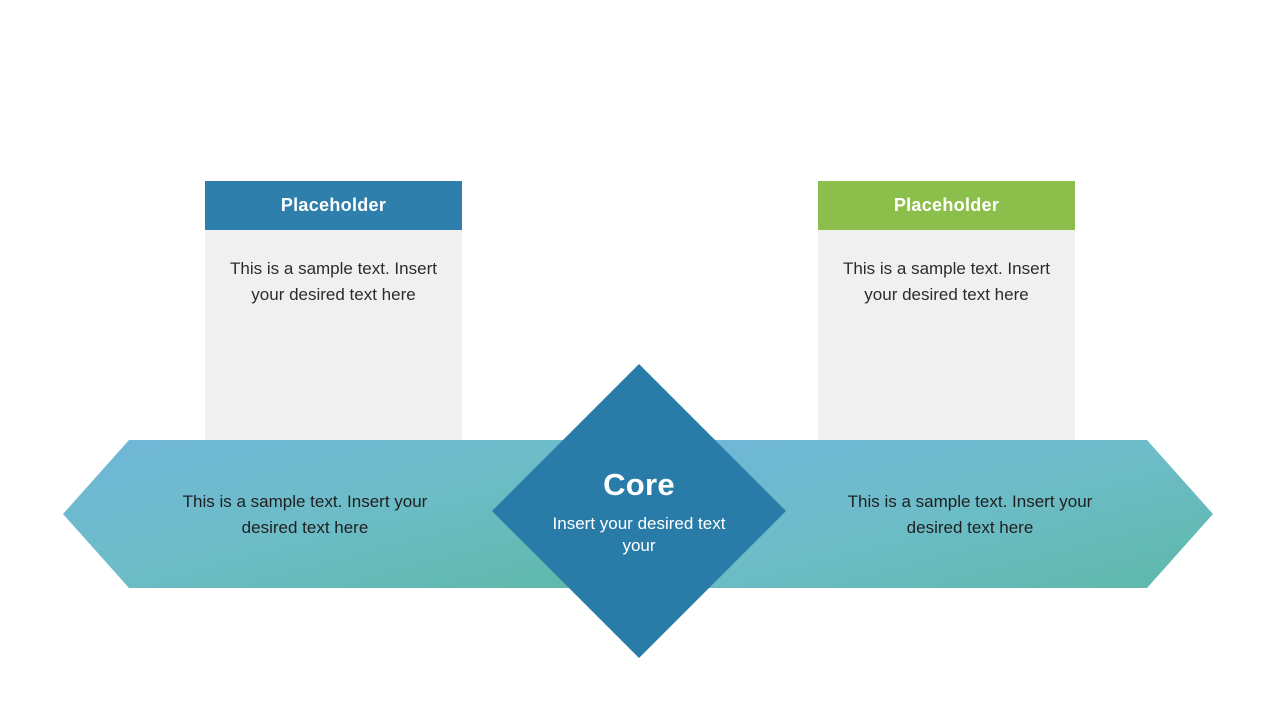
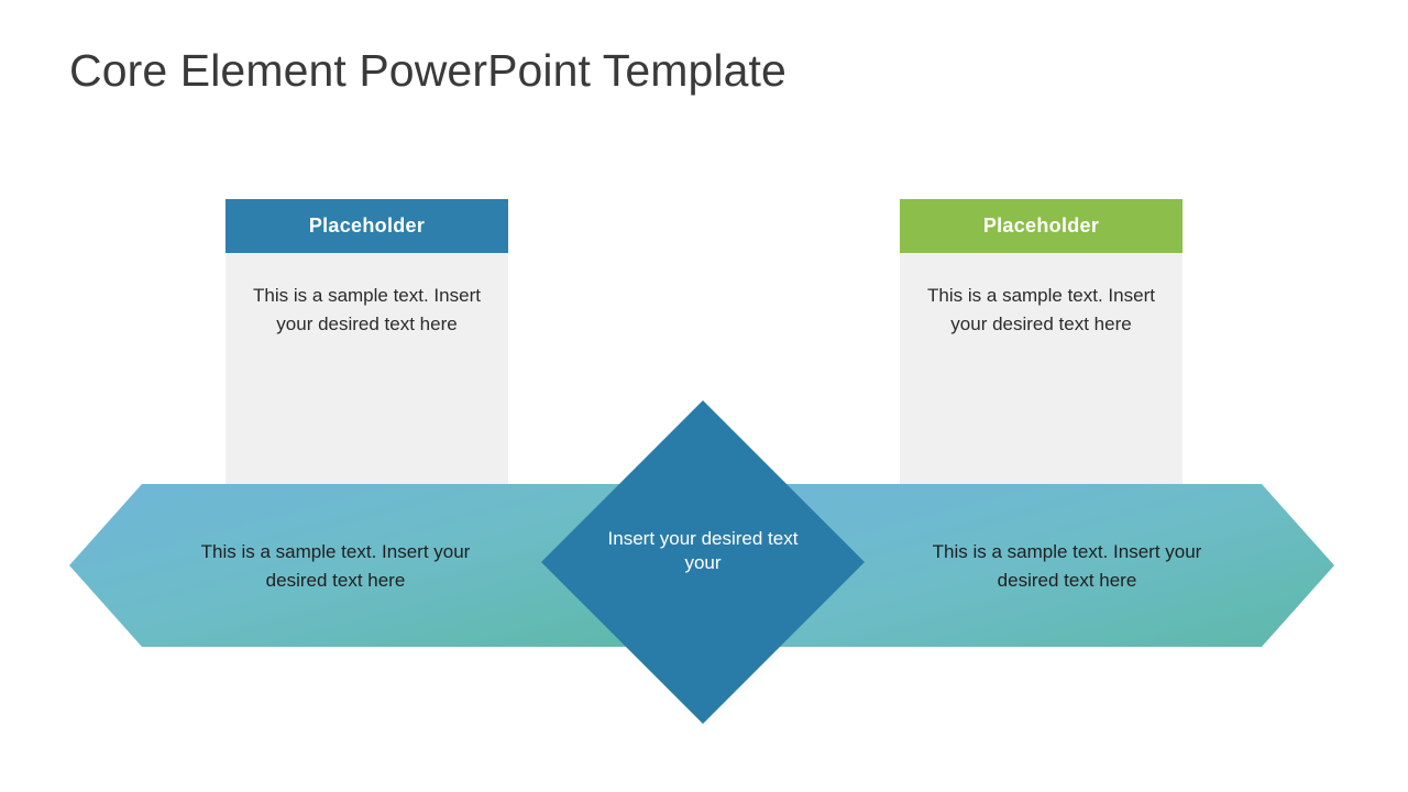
+ Core Element PowerPoint Template
  Placeholder
  This is a sample text. Insert your desired text here
  Placeholder
  This is a sample text. Insert your desired text here
  This is a sample text. Insert your desired text here
  This is a sample text. Insert your desired text here
- Core
  Insert your desired text your
